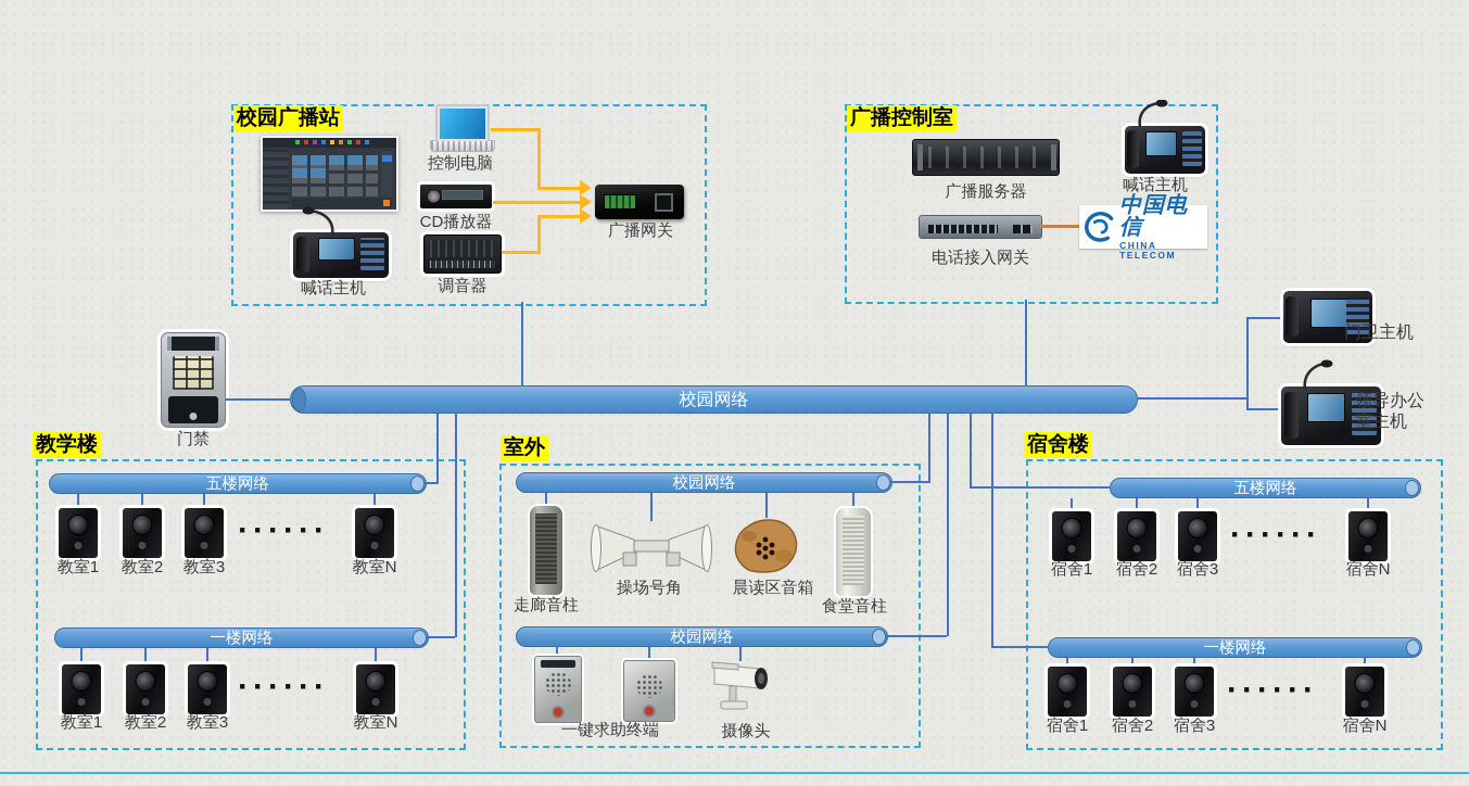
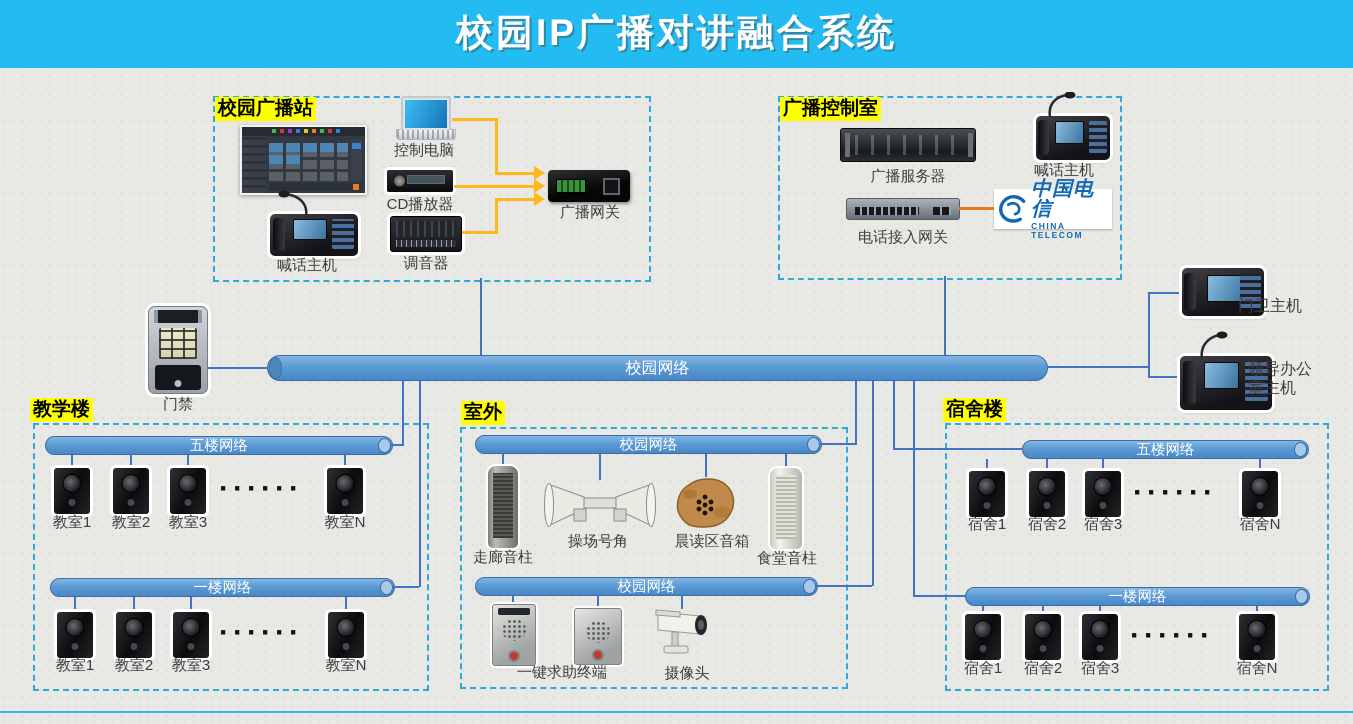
+ 校园IP广播对讲融合系统
  校园广播站
  控制电脑
  CD播放器
  调音器
  喊话主机
  广播网关
  广播控制室
  广播服务器
  喊话主机
  电话接入网关
  中国电信
  CHINA TELECOM
  校园网络
  门禁
  门卫主机
  领导办公
  室主机
  教学楼
  五楼网络
  ······
  教室1
  教室2
  教室3
  教室N
  一楼网络
  ······
  教室1
  教室2
  教室3
  教室N
  室外
  校园网络
  走廊音柱
  操场号角
  晨读区音箱
  食堂音柱
  校园网络
  一键求助终端
  摄像头
  宿舍楼
  五楼网络
  ······
  宿舍1
  宿舍2
  宿舍3
  宿舍N
  一楼网络
  ······
  宿舍1
  宿舍2
  宿舍3
  宿舍N
